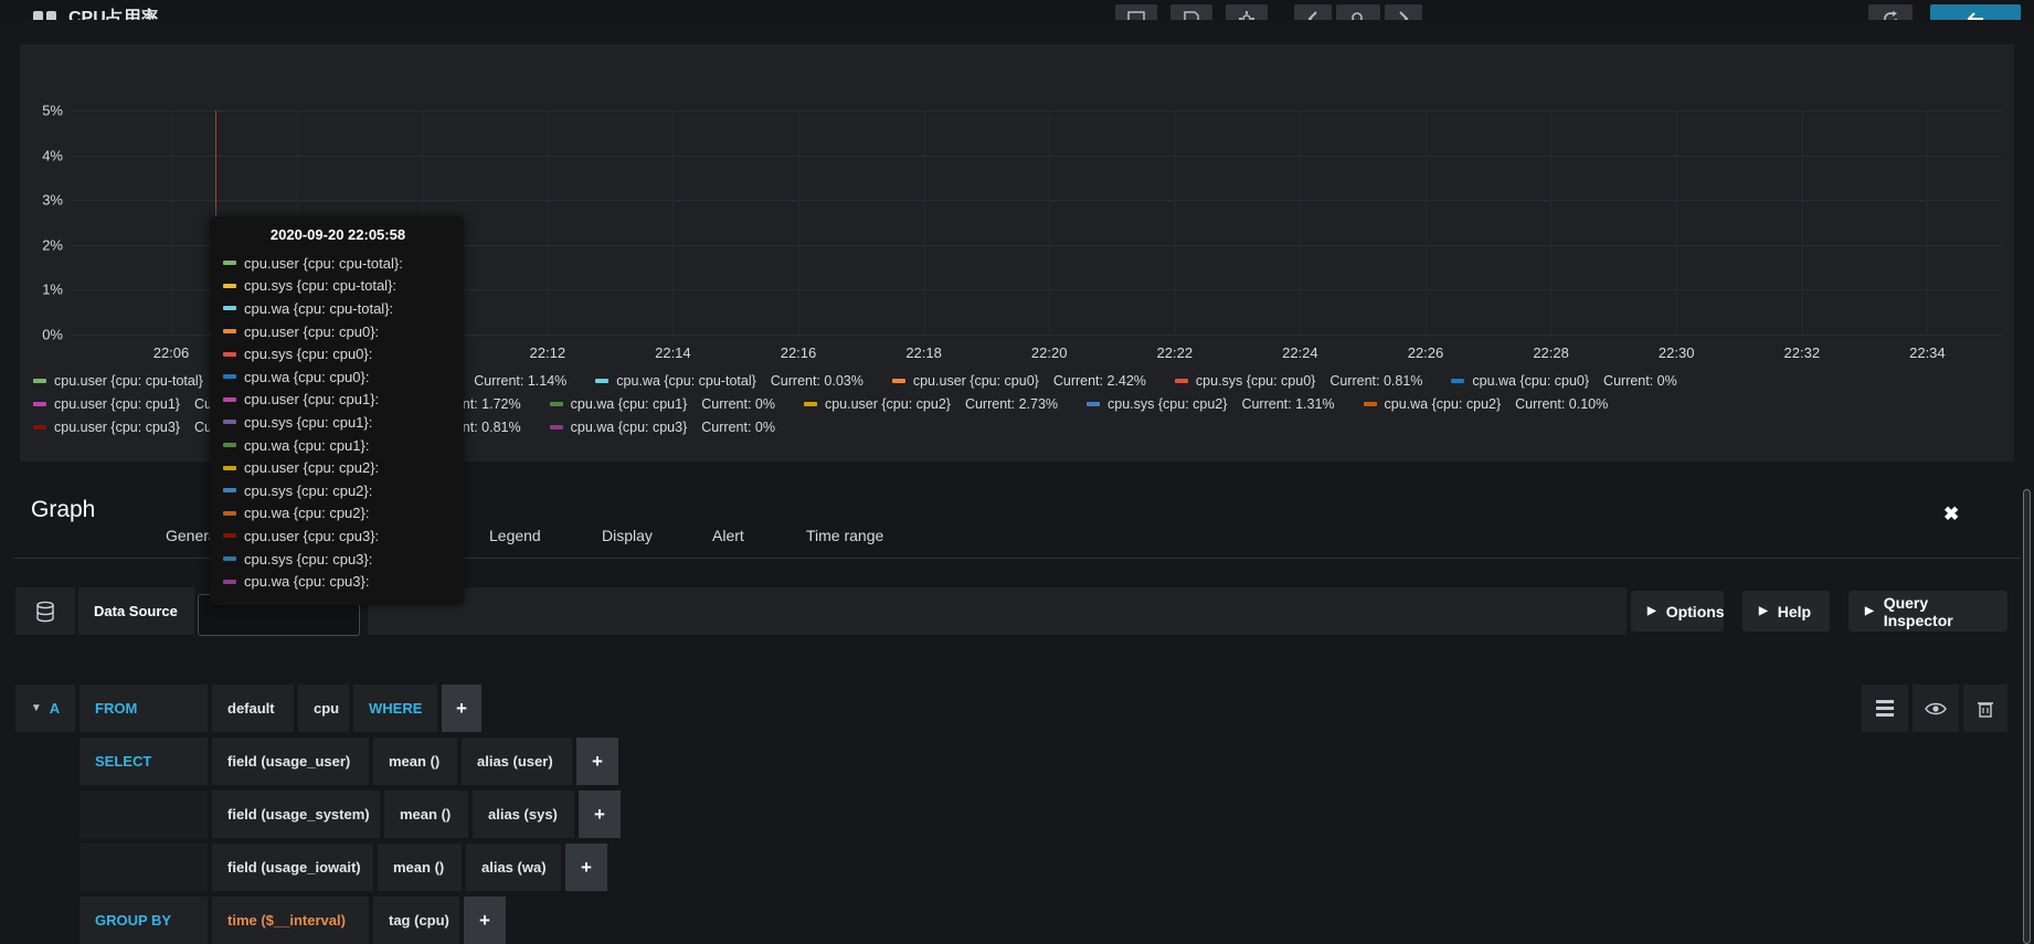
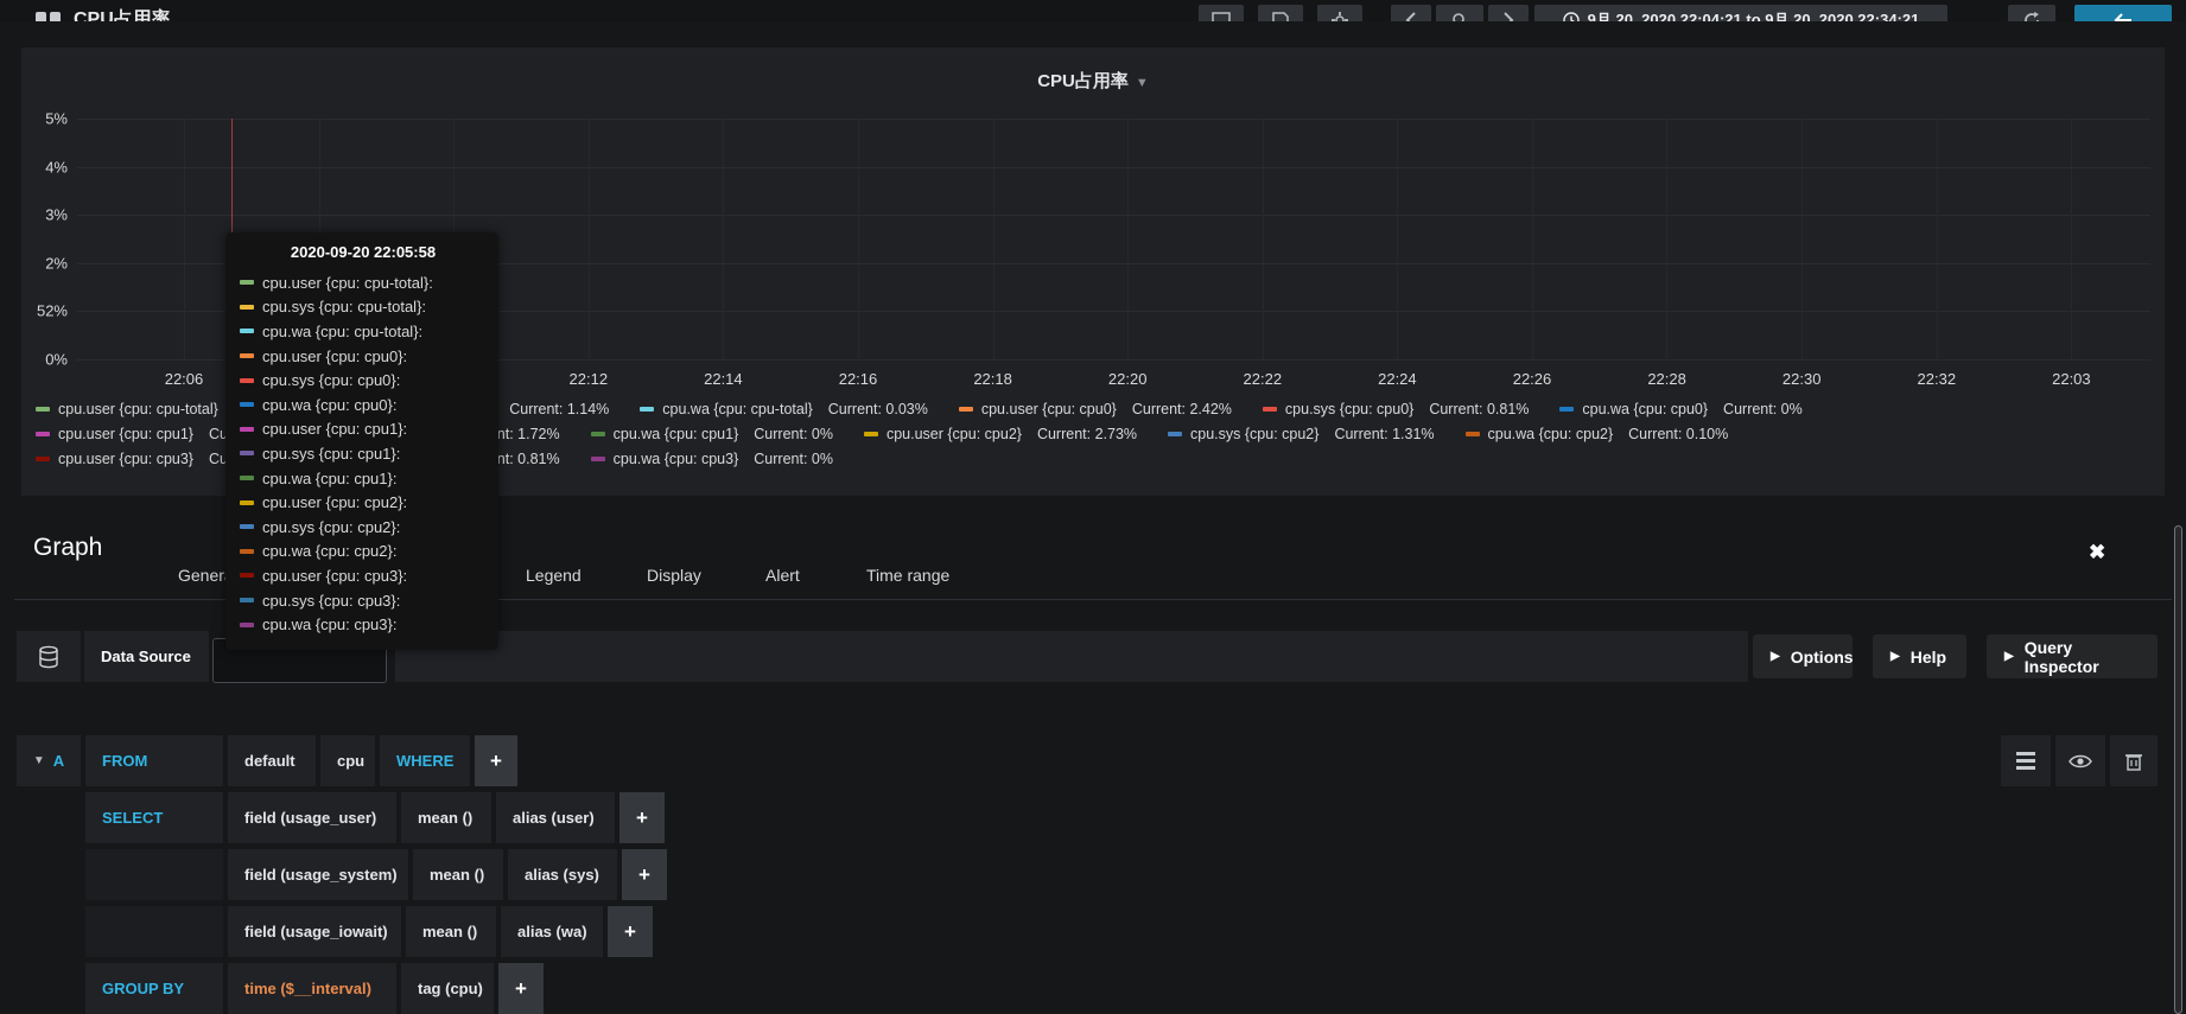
  CPU占用率
+ 9月 20, 2020 22:04:21 to 9月 20, 2020 22:34:21
+ CPU占用率 ▼
  5%
  4%
  3%
  2%
- 1%
+ 52%
  0%
  22:06
  22:12
  22:14
  22:16
  22:18
  22:20
  22:22
  22:24
  22:26
  22:28
  22:30
  22:32
- 22:34
+ 22:03
  cpu.user {cpu: cpu-total}
  Current: 1.14%
  cpu.wa {cpu: cpu-total}
  Current: 0.03%
  cpu.user {cpu: cpu0}
  Current: 2.42%
  cpu.sys {cpu: cpu0}
  Current: 0.81%
  cpu.wa {cpu: cpu0}
  Current: 0%
  cpu.user {cpu: cpu1}
  cpu.wa {cpu: cpu1}
  Current: 0%
  cpu.user {cpu: cpu2}
  Current: 2.73%
  cpu.sys {cpu: cpu2}
  Current: 1.31%
  cpu.wa {cpu: cpu2}
  Current: 0.10%
  cpu.user {cpu: cpu3}
  cpu.wa {cpu: cpu3}
  Current: 0%
  Graph
  Gener
  Legend
  Display
  Alert
  Time range
  ✖
  Data Source
  ▶
  Options
  ▶
  Help
  ▶
  Query Inspector
  ▼
  A
  FROM
  default
  cpu
  WHERE
  +
  SELECT
  field (usage_user)
  mean ()
  alias (user)
  +
  field (usage_system)
  mean ()
  alias (sys)
  +
  field (usage_iowait)
  mean ()
  alias (wa)
  +
  GROUP BY
  time ($__interval)
  tag (cpu)
  +
  2020-09-20 22:05:58
  cpu.user {cpu: cpu-total}:
  cpu.sys {cpu: cpu-total}:
  cpu.wa {cpu: cpu-total}:
  cpu.user {cpu: cpu0}:
  cpu.sys {cpu: cpu0}:
  cpu.wa {cpu: cpu0}:
  cpu.user {cpu: cpu1}:
  cpu.sys {cpu: cpu1}:
  cpu.wa {cpu: cpu1}:
  cpu.user {cpu: cpu2}:
  cpu.sys {cpu: cpu2}:
  cpu.wa {cpu: cpu2}:
  cpu.user {cpu: cpu3}:
  cpu.sys {cpu: cpu3}:
  cpu.wa {cpu: cpu3}:
